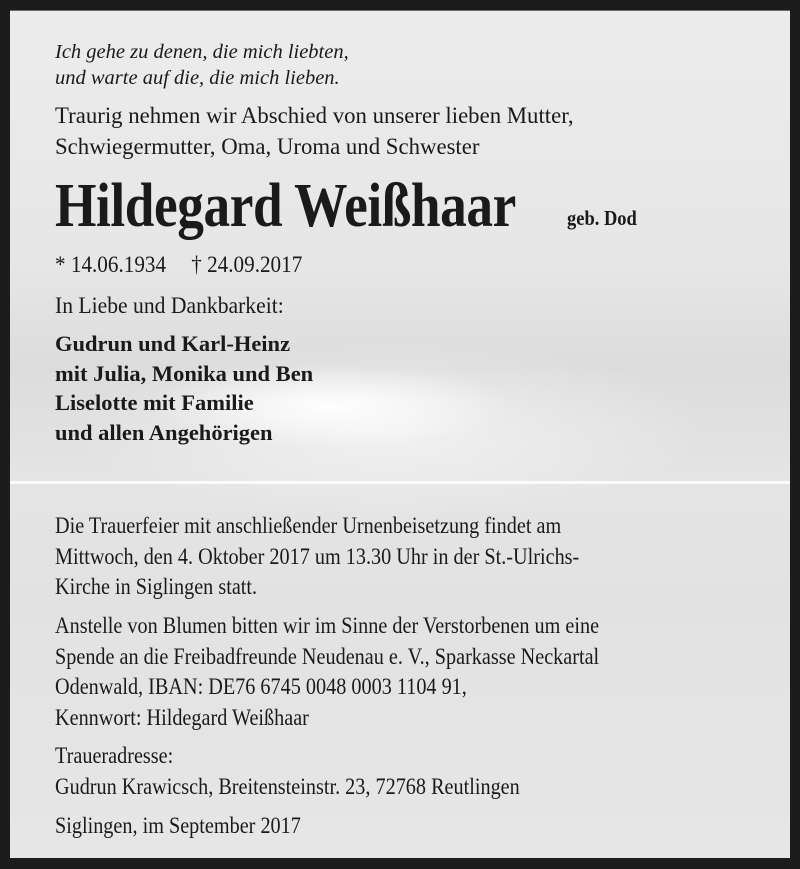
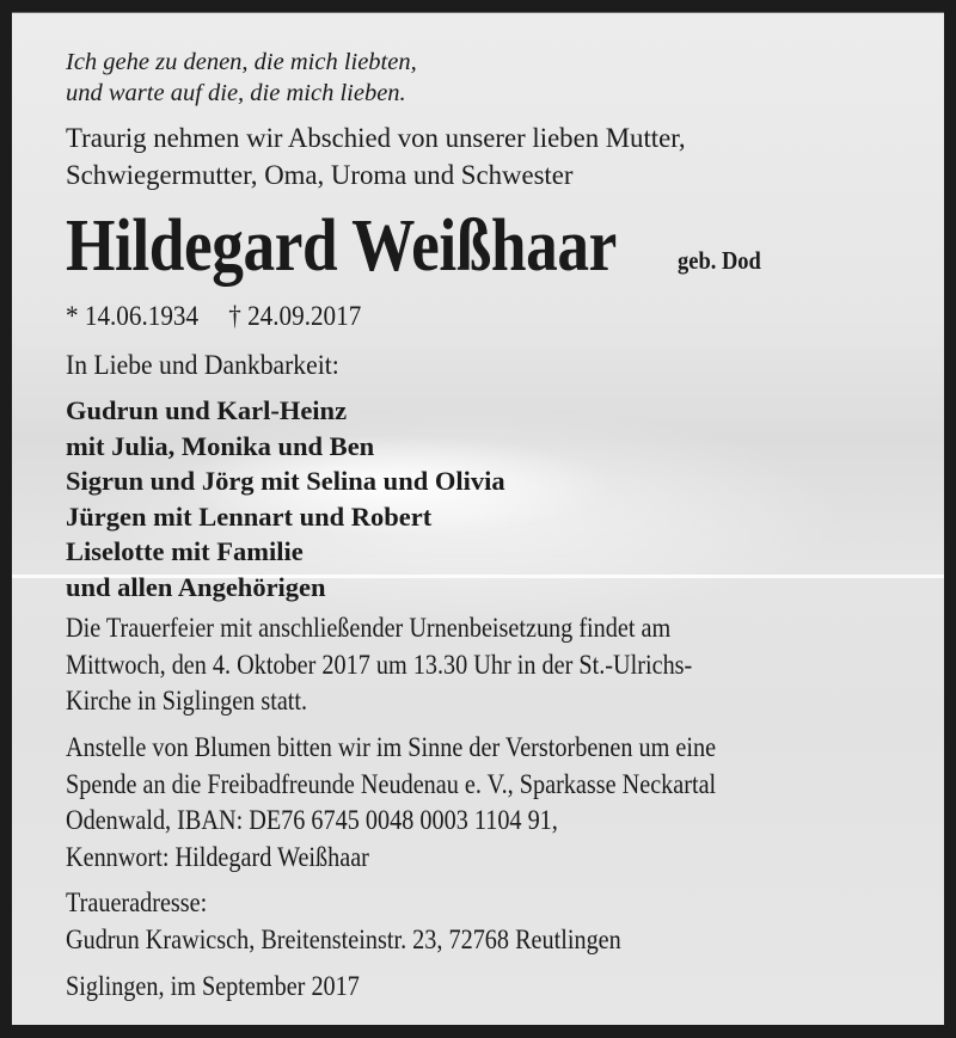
  Ich gehe zu denen, die mich liebten,
  und warte auf die, die mich lieben.
  Traurig nehmen wir Abschied von unserer lieben Mutter,
  Schwiegermutter, Oma, Uroma und Schwester
  Hildegard Weißhaar
  geb. Dod
  * 14.06.1934 † 24.09.2017
  In Liebe und Dankbarkeit:
  Gudrun und Karl-Heinz
  mit Julia, Monika und Ben
+ Sigrun und Jörg mit Selina und Olivia
+ Jürgen mit Lennart und Robert
  Liselotte mit Familie
  und allen Angehörigen
  Die Trauerfeier mit anschließender Urnenbeisetzung findet am
  Mittwoch, den 4. Oktober 2017 um 13.30 Uhr in der St.-Ulrichs-
  Kirche in Siglingen statt.
  Anstelle von Blumen bitten wir im Sinne der Verstorbenen um eine
  Spende an die Freibadfreunde Neudenau e. V., Sparkasse Neckartal
  Odenwald, IBAN: DE76 6745 0048 0003 1104 91,
  Kennwort: Hildegard Weißhaar
  Traueradresse:
  Gudrun Krawicsch, Breitensteinstr. 23, 72768 Reutlingen
  Siglingen, im September 2017
